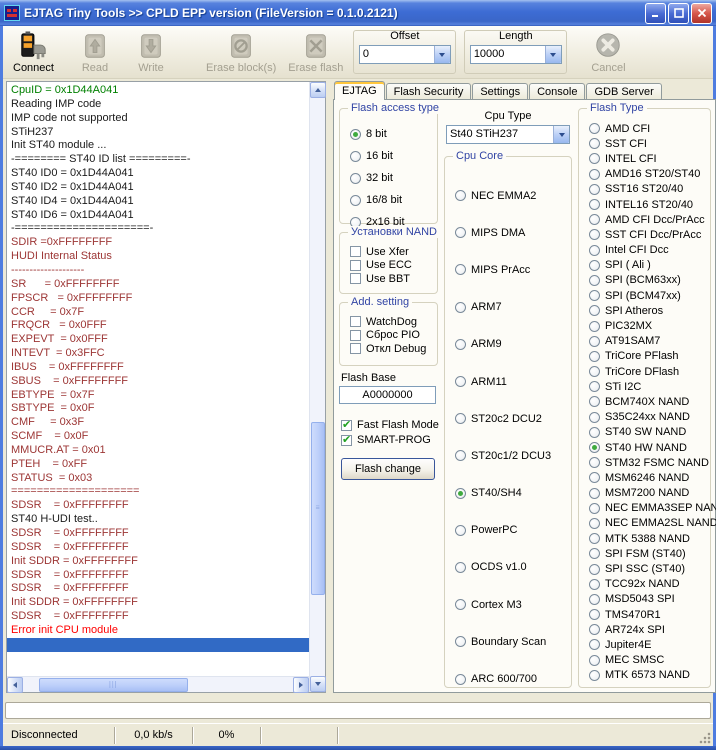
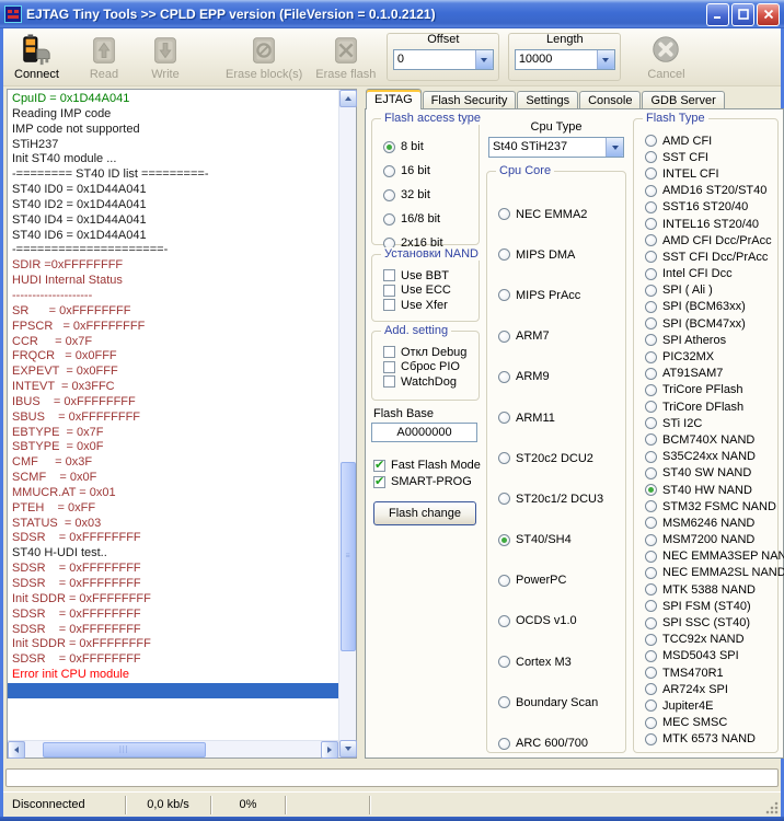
  EJTAG Tiny Tools >> CPLD EPP version (FileVersion = 0.1.0.2121)
  Connect
  Read
  Write
  Erase block(s)
  Erase flash
  Offset
  0
  Length
  10000
  Cancel
  CpuID = 0x1D44A041
  Reading IMP code
  IMP code not supported
  STiH237
  Init ST40 module ...
  -======== ST40 ID list =========-
  ST40 ID0 = 0x1D44A041
  ST40 ID2 = 0x1D44A041
  ST40 ID4 = 0x1D44A041
  ST40 ID6 = 0x1D44A041
  -=====================-
  SDIR =0xFFFFFFFF
  HUDI Internal Status
  --------------------
  SR = 0xFFFFFFFF
  FPSCR = 0xFFFFFFFF
  CCR = 0x7F
  FRQCR = 0x0FFF
  EXPEVT = 0x0FFF
  INTEVT = 0x3FFC
  IBUS = 0xFFFFFFFF
  SBUS = 0xFFFFFFFF
  EBTYPE = 0x7F
  SBTYPE = 0x0F
  CMF = 0x3F
  SCMF = 0x0F
  MMUCR.AT = 0x01
  PTEH = 0xFF
  STATUS = 0x03
- ====================
  SDSR = 0xFFFFFFFF
  ST40 H-UDI test..
  SDSR = 0xFFFFFFFF
  SDSR = 0xFFFFFFFF
  Init SDDR = 0xFFFFFFFF
  SDSR = 0xFFFFFFFF
  SDSR = 0xFFFFFFFF
  Init SDDR = 0xFFFFFFFF
  SDSR = 0xFFFFFFFF
  Error init CPU module
  EJTAG
  Flash Security
  Settings
  Console
  GDB Server
  Flash access type
  8 bit
  16 bit
  32 bit
  16/8 bit
  2x16 bit
  Установки NAND
- Use Xfer
+ Use BBT
  Use ECC
- Use BBT
+ Use Xfer
  Add. setting
- WatchDog
+ Откл Debug
  Сброс PIO
- Откл Debug
+ WatchDog
  Flash Base
  A0000000
  Fast Flash Mode
  SMART-PROG
  Flash change
  Cpu Type
  St40 STiH237
  Cpu Core
  NEC EMMA2
  MIPS DMA
  MIPS PrAcc
  ARM7
  ARM9
  ARM11
  ST20c2 DCU2
  ST20c1/2 DCU3
  ST40/SH4
  PowerPC
  OCDS v1.0
  Cortex M3
  Boundary Scan
  ARC 600/700
  Flash Type
  AMD CFI
  SST CFI
  INTEL CFI
  AMD16 ST20/ST40
  SST16 ST20/40
  INTEL16 ST20/40
  AMD CFI Dcc/PrAcc
  SST CFI Dcc/PrAcc
  Intel CFI Dcc
  SPI ( Ali )
  SPI (BCM63xx)
  SPI (BCM47xx)
  SPI Atheros
  PIC32MX
  AT91SAM7
  TriCore PFlash
  TriCore DFlash
  STi I2C
  BCM740X NAND
  S35C24xx NAND
  ST40 SW NAND
  ST40 HW NAND
  STM32 FSMC NAND
  MSM6246 NAND
  MSM7200 NAND
  NEC EMMA3SEP NAN
  NEC EMMA2SL NAND
  MTK 5388 NAND
  SPI FSM (ST40)
  SPI SSC (ST40)
  TCC92x NAND
  MSD5043 SPI
  TMS470R1
  AR724x SPI
  Jupiter4E
  MEC SMSC
  MTK 6573 NAND
  Disconnected
  0,0 kb/s
  0%
